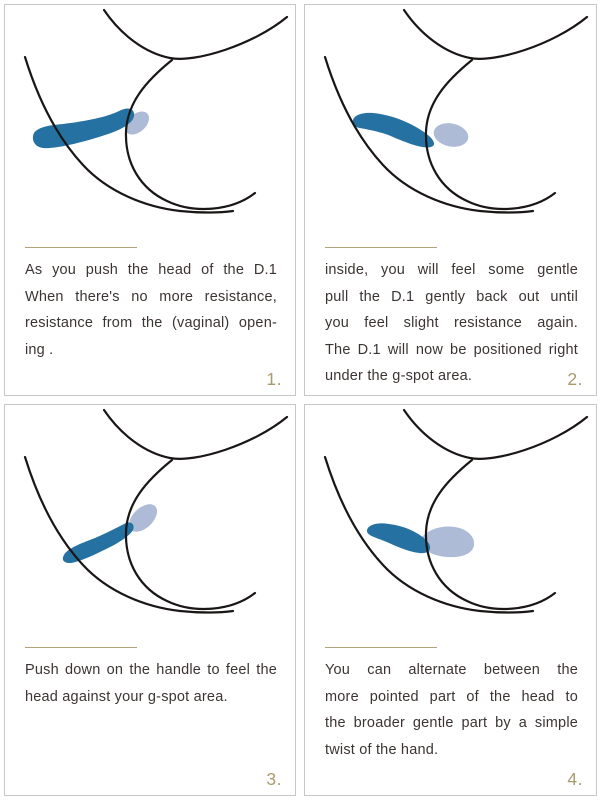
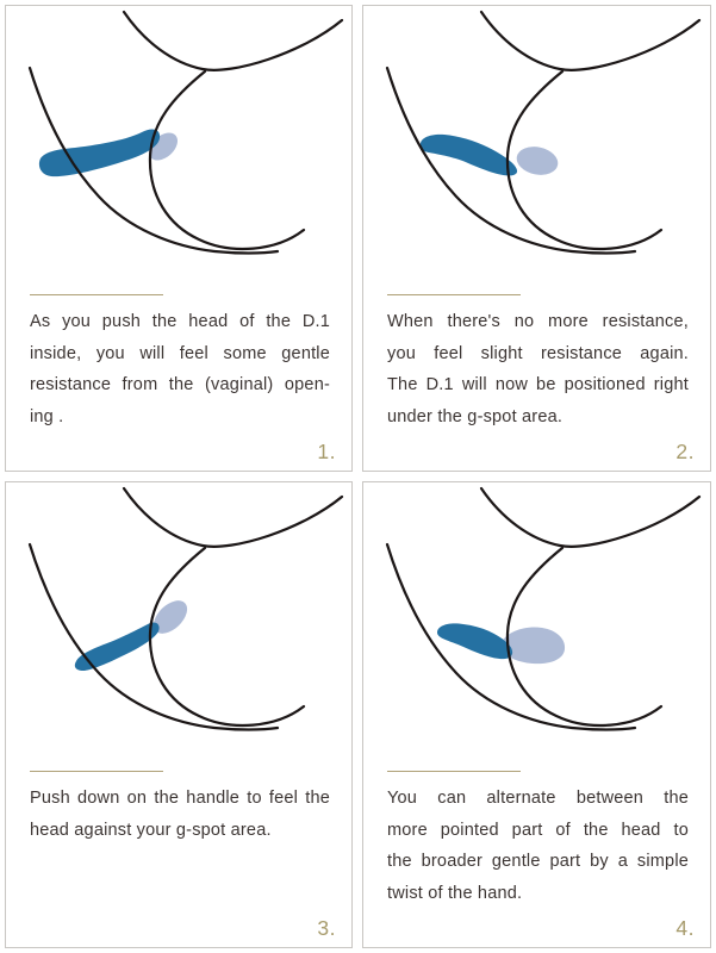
  As you push the head of the D.1
- When there's no more resistance,
+ inside, you will feel some gentle
  resistance from the (vaginal) open-
  ing .
  1.
- inside, you will feel some gentle
+ When there's no more resistance,
- pull the D.1 gently back out until
  you feel slight resistance again.
  The D.1 will now be positioned right
  under the g-spot area.
  2.
  Push down on the handle to feel the
  head against your g-spot area.
  3.
  You can alternate between the
  more pointed part of the head to
  the broader gentle part by a simple
  twist of the hand.
  4.
